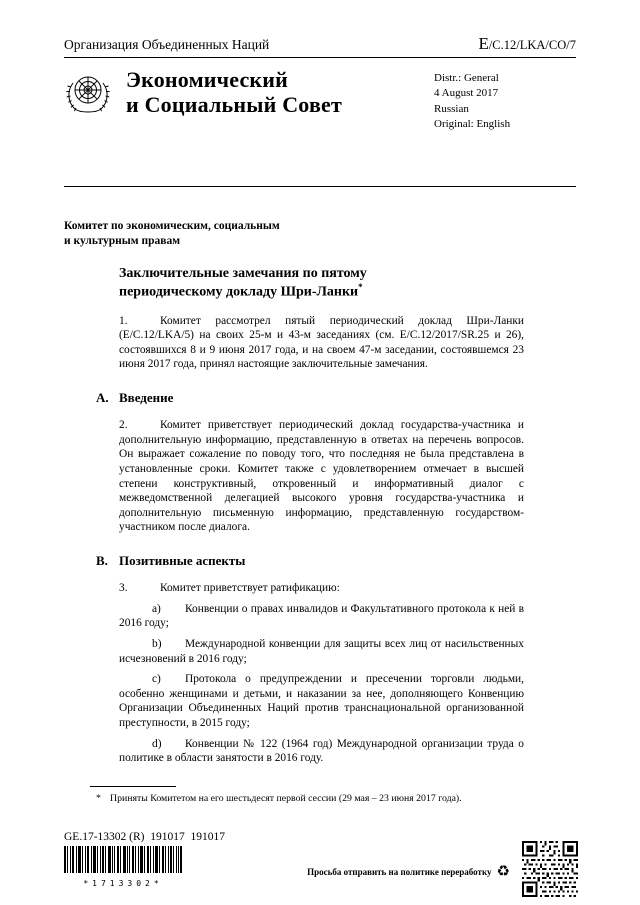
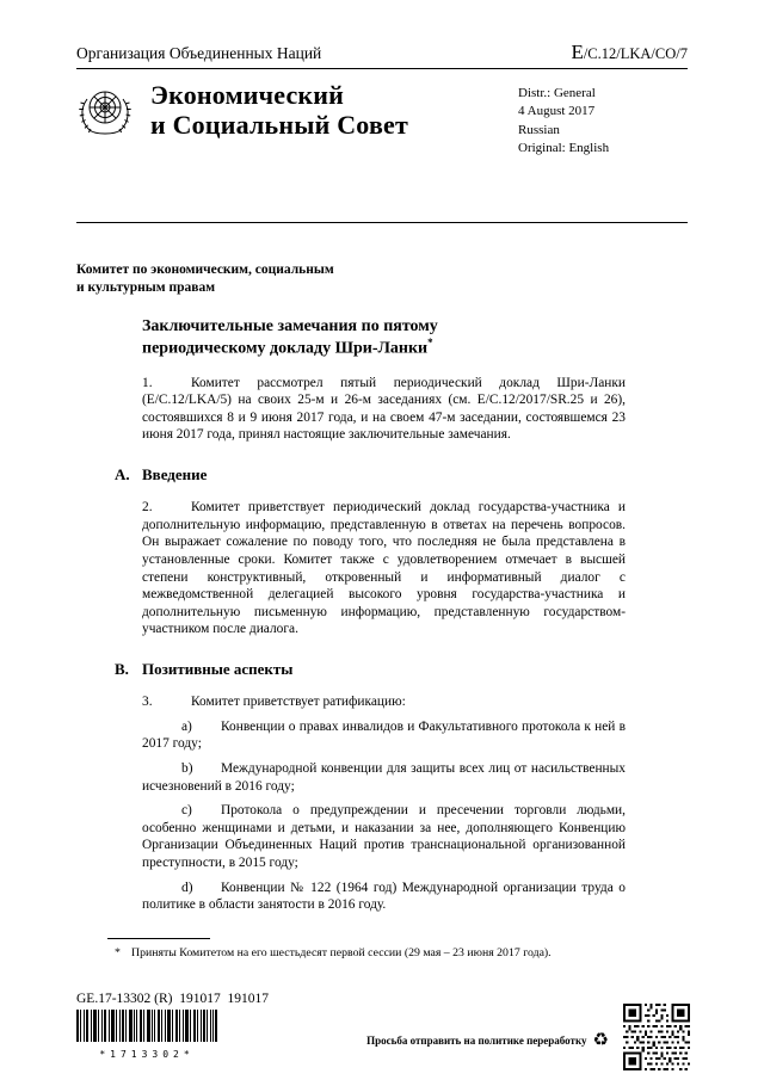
  Организация Объединенных Наций
  E/C.12/LKA/CO/7
  Экономический
  и Социальный Совет
  Distr.: General
  4 August 2017
  Russian
  Original: English
  Комитет по экономическим, социальным
  и культурным правам
  Заключительные замечания по пятому
  периодическому докладу Шри-Ланки*
- 1. Комитет рассмотрел пятый периодический доклад Шри-Ланки (E/C.12/LKA/5) на своих 25-м и 43-м заседаниях (см. E/C.12/2017/SR.25 и 26), состоявшихся 8 и 9 июня 2017 года, и на своем 47-м заседании, состоявшемся 23 июня 2017 года, принял настоящие заключительные замечания.
+ 1. Комитет рассмотрел пятый периодический доклад Шри-Ланки (E/C.12/LKA/5) на своих 25-м и 26-м заседаниях (см. E/C.12/2017/SR.25 и 26), состоявшихся 8 и 9 июня 2017 года, и на своем 47-м заседании, состоявшемся 23 июня 2017 года, принял настоящие заключительные замечания.
  A. Введение
  2. Комитет приветствует периодический доклад государства-участника и дополнительную информацию, представленную в ответах на перечень вопросов. Он выражает сожаление по поводу того, что последняя не была представлена в установленные сроки. Комитет также с удовлетворением отмечает в высшей степени конструктивный, откровенный и информативный диалог с межведомственной делегацией высокого уровня государства-участника и дополнительную письменную информацию, представленную государством-участником после диалога.
  B. Позитивные аспекты
  3. Комитет приветствует ратификацию:
- a) Конвенции о правах инвалидов и Факультативного протокола к ней в 2016 году;
+ a) Конвенции о правах инвалидов и Факультативного протокола к ней в 2017 году;
  b) Международной конвенции для защиты всех лиц от насильственных исчезновений в 2016 году;
  c) Протокола о предупреждении и пресечении торговли людьми, особенно женщинами и детьми, и наказании за нее, дополняющего Конвенцию Организации Объединенных Наций против транснациональной организованной преступности, в 2015 году;
  d) Конвенции № 122 (1964 год) Международной организации труда о политике в области занятости в 2016 году.
  * Приняты Комитетом на его шестьдесят первой сессии (29 мая – 23 июня 2017 года).
  GE.17-13302 (R) 191017 191017
  *1713302*
  Просьба отправить на политике переработку
  ♻
